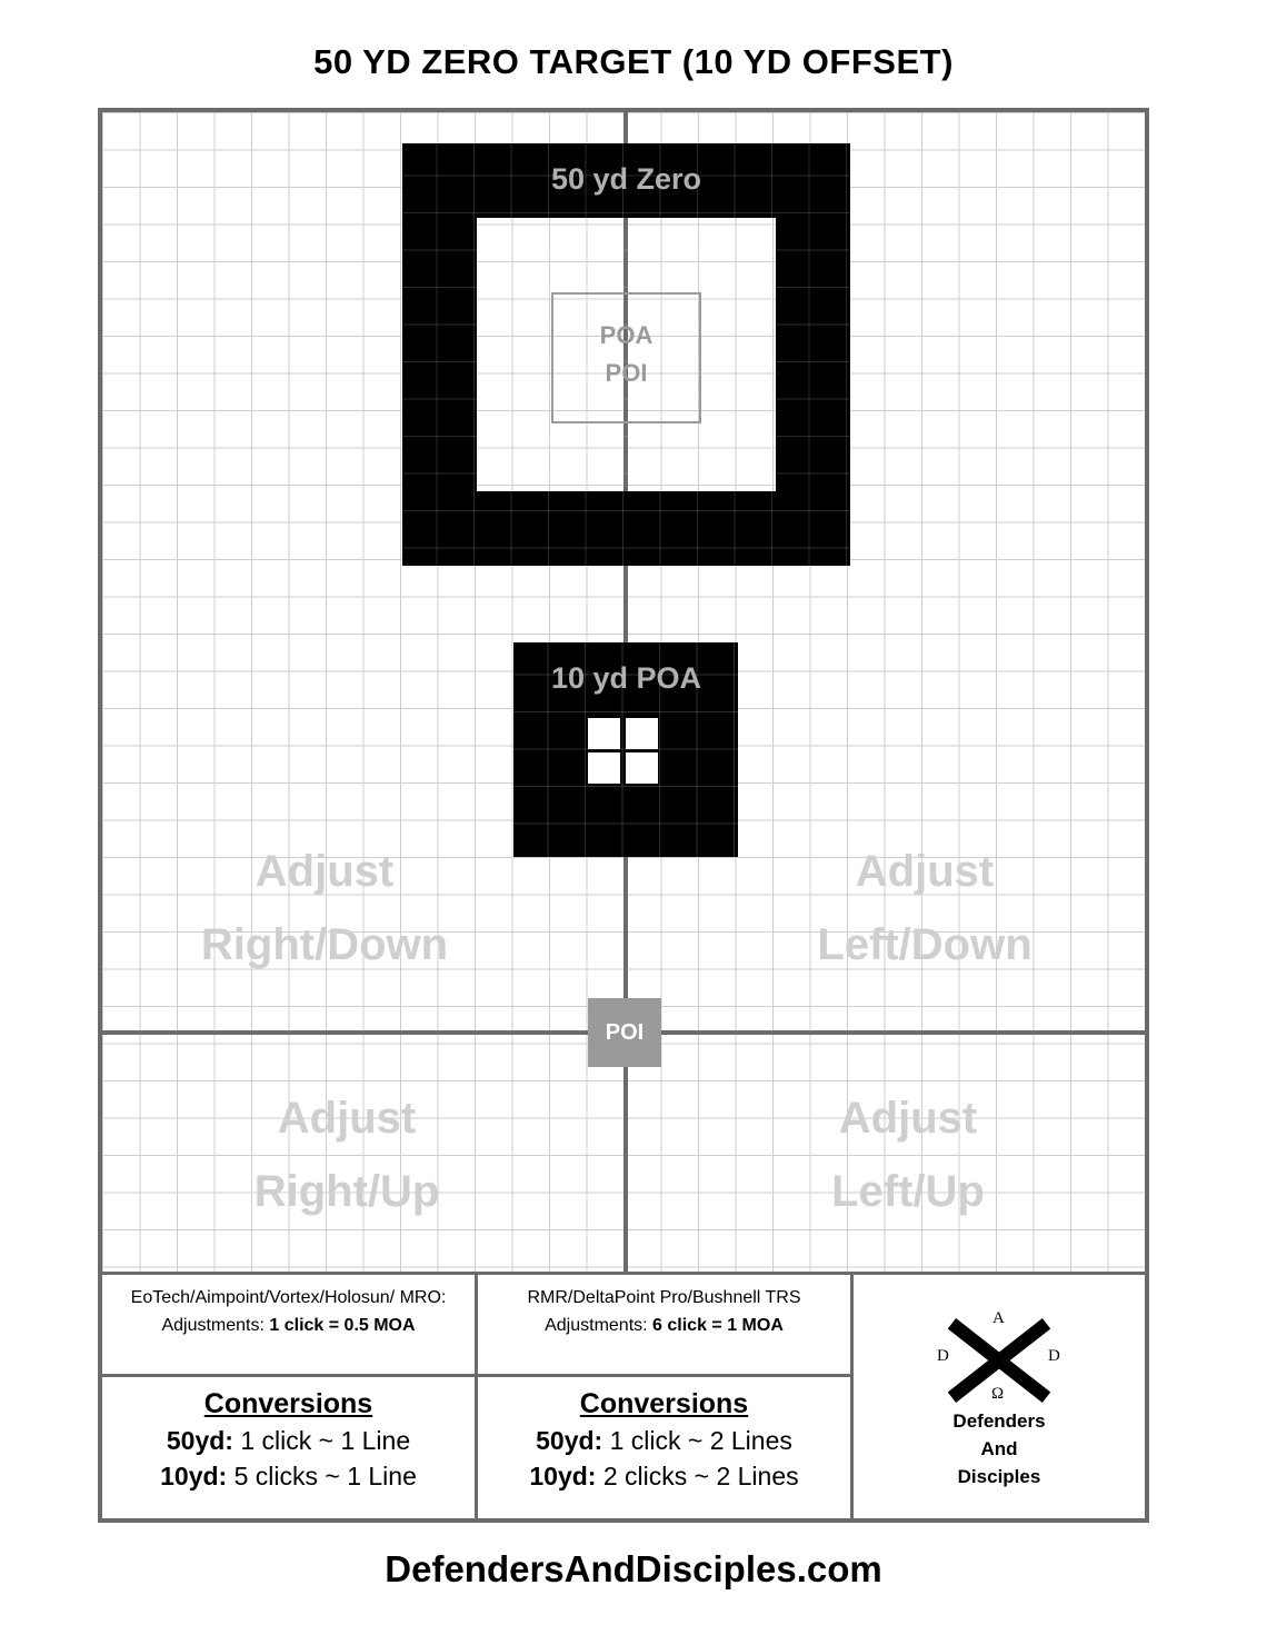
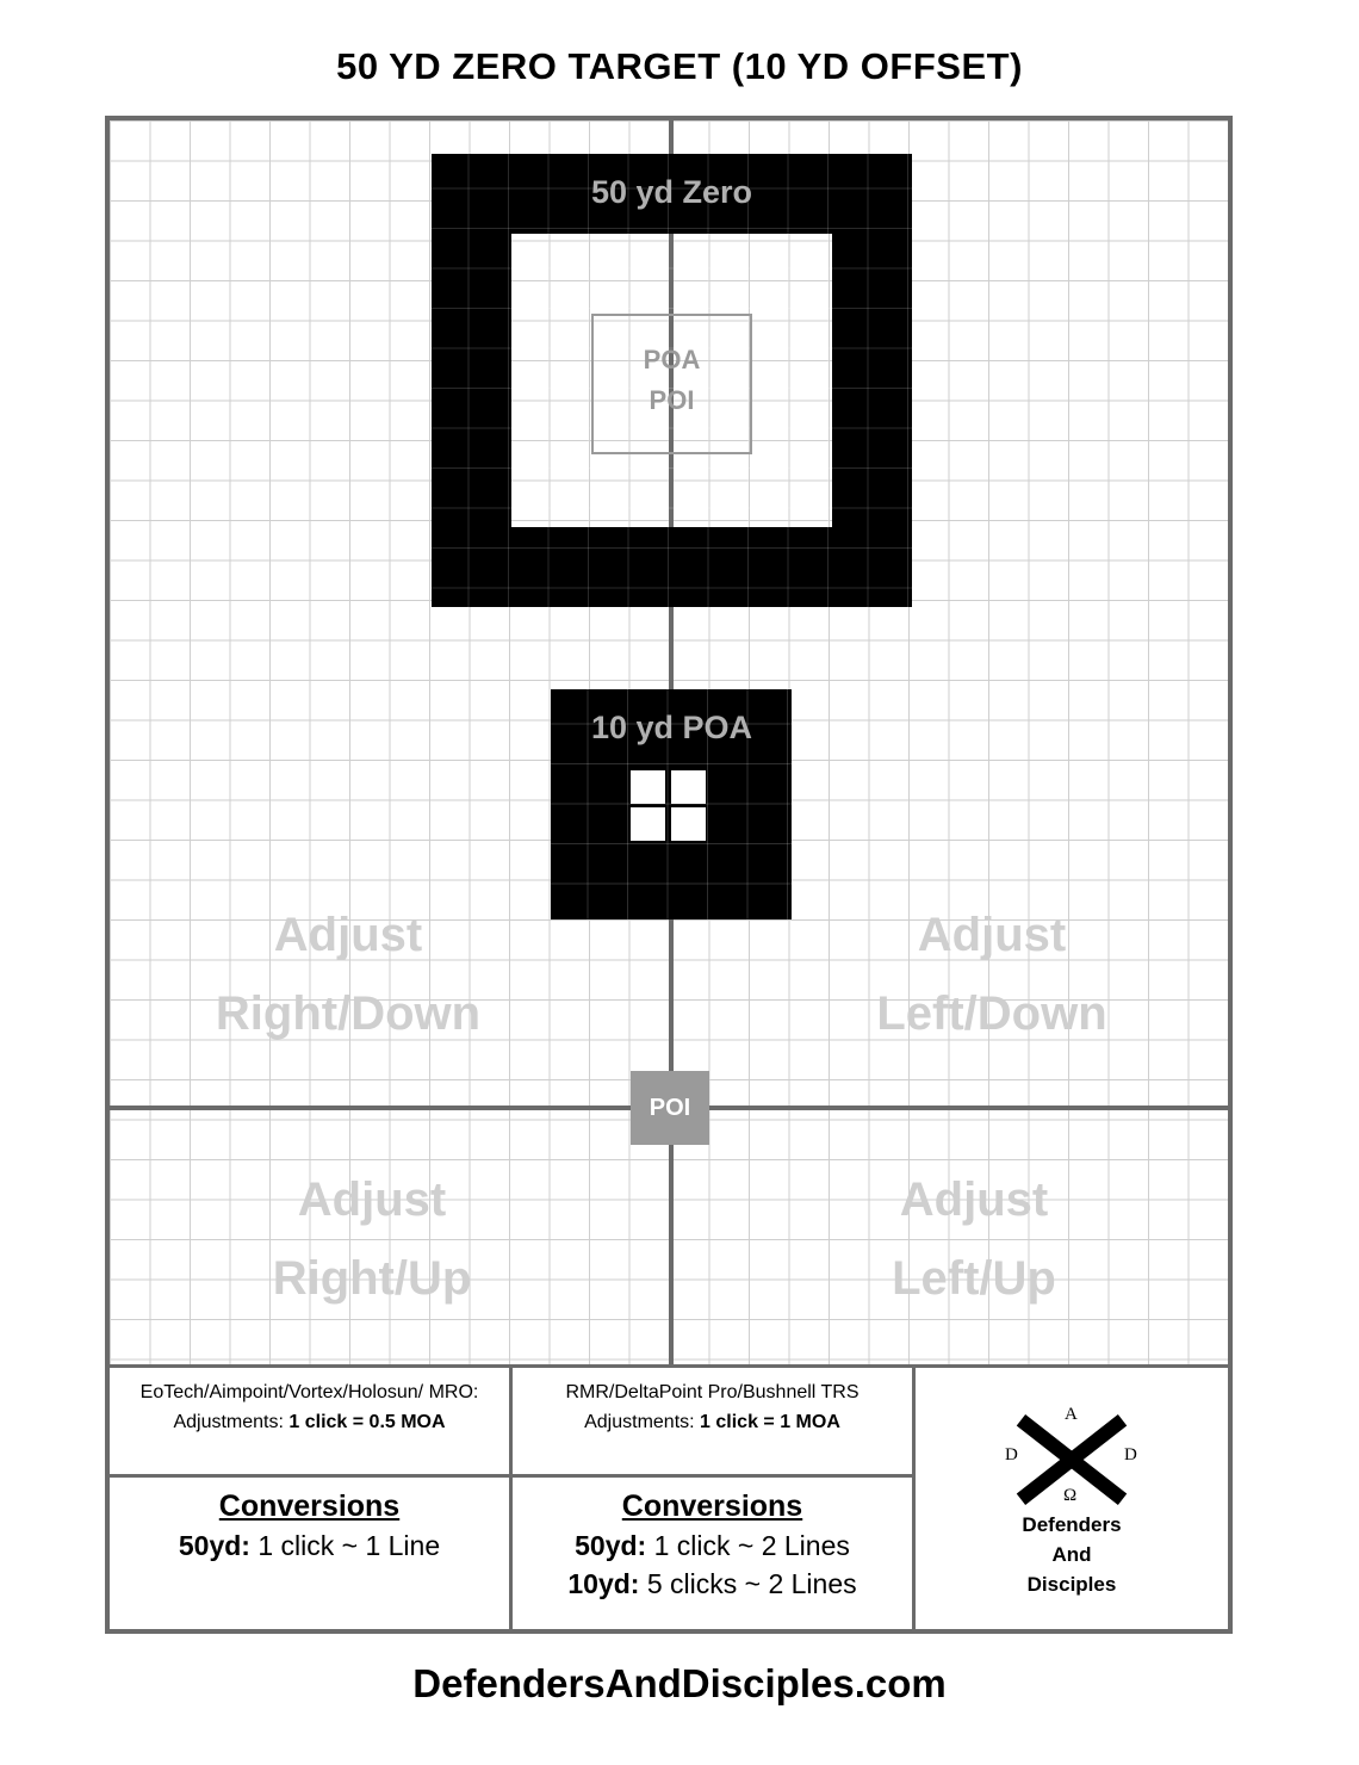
  50 YD ZERO TARGET (10 YD OFFSET)
  50 yd Zero
  POA
  POI
  10 yd POA
  POI
  Adjust
  Right/Down
  Adjust
  Left/Down
  Adjust
  Right/Up
  Adjust
  Left/Up
  EoTech/Aimpoint/Vortex/Holosun/ MRO:
  Adjustments: 1 click = 0.5 MOA
  Conversions
  50yd: 1 click ~ 1 Line
- 10yd: 5 clicks ~ 1 Line
  RMR/DeltaPoint Pro/Bushnell TRS
- Adjustments: 6 click = 1 MOA
+ Adjustments: 1 click = 1 MOA
  Conversions
  50yd: 1 click ~ 2 Lines
- 10yd: 2 clicks ~ 2 Lines
+ 10yd: 5 clicks ~ 2 Lines
  A
  D
  D
  Ω
  Defenders
  And
  Disciples
  DefendersAndDisciples.com
